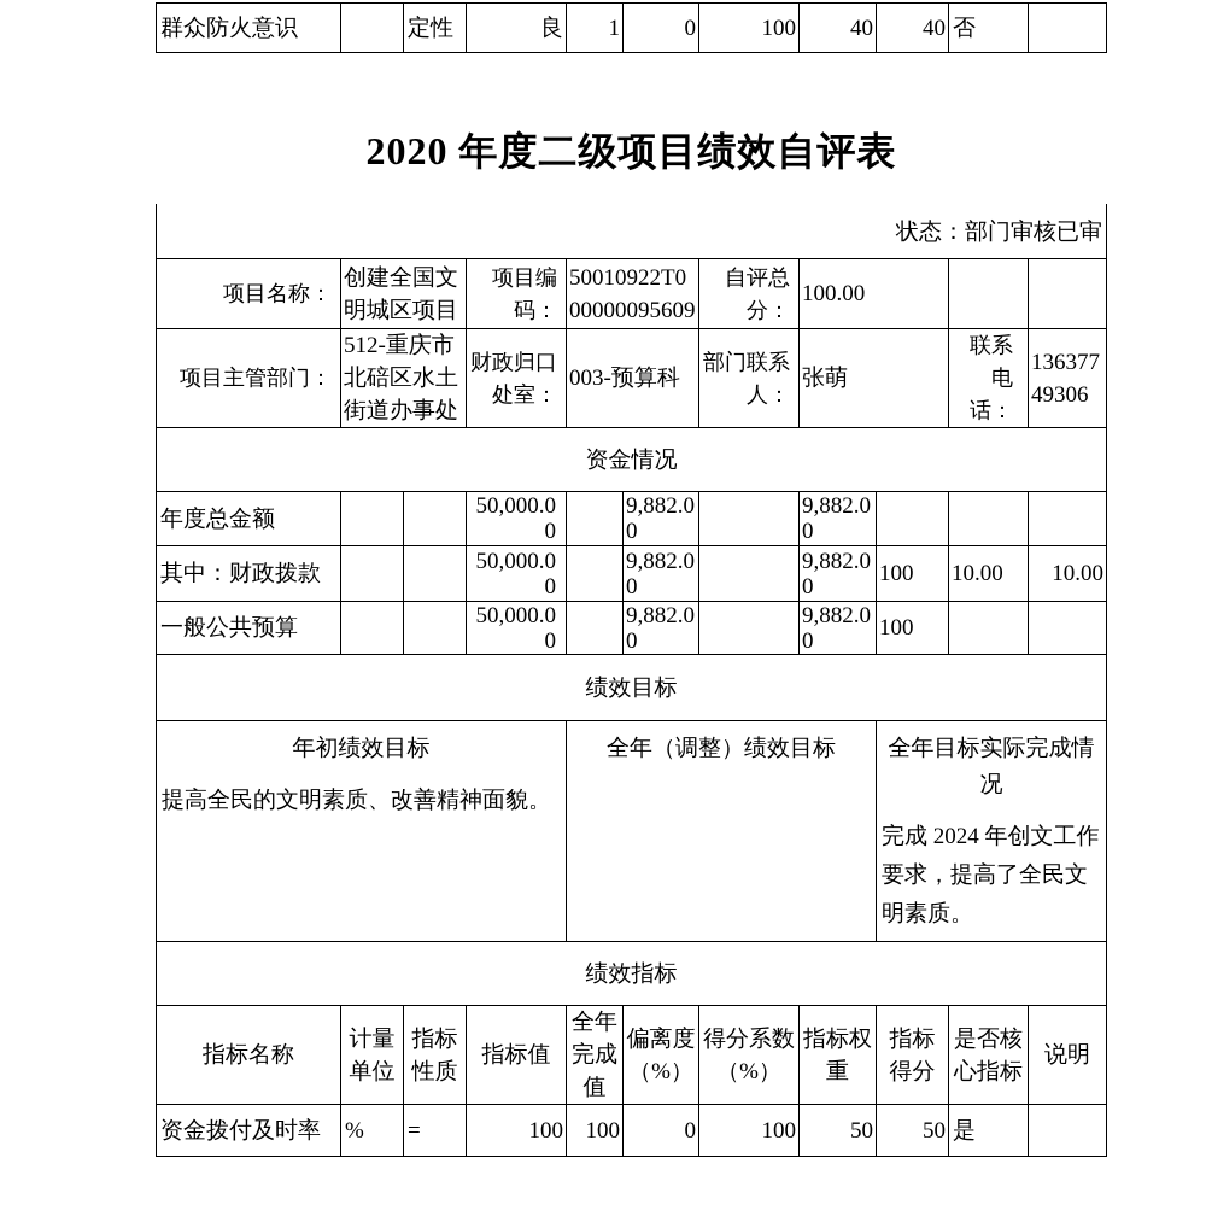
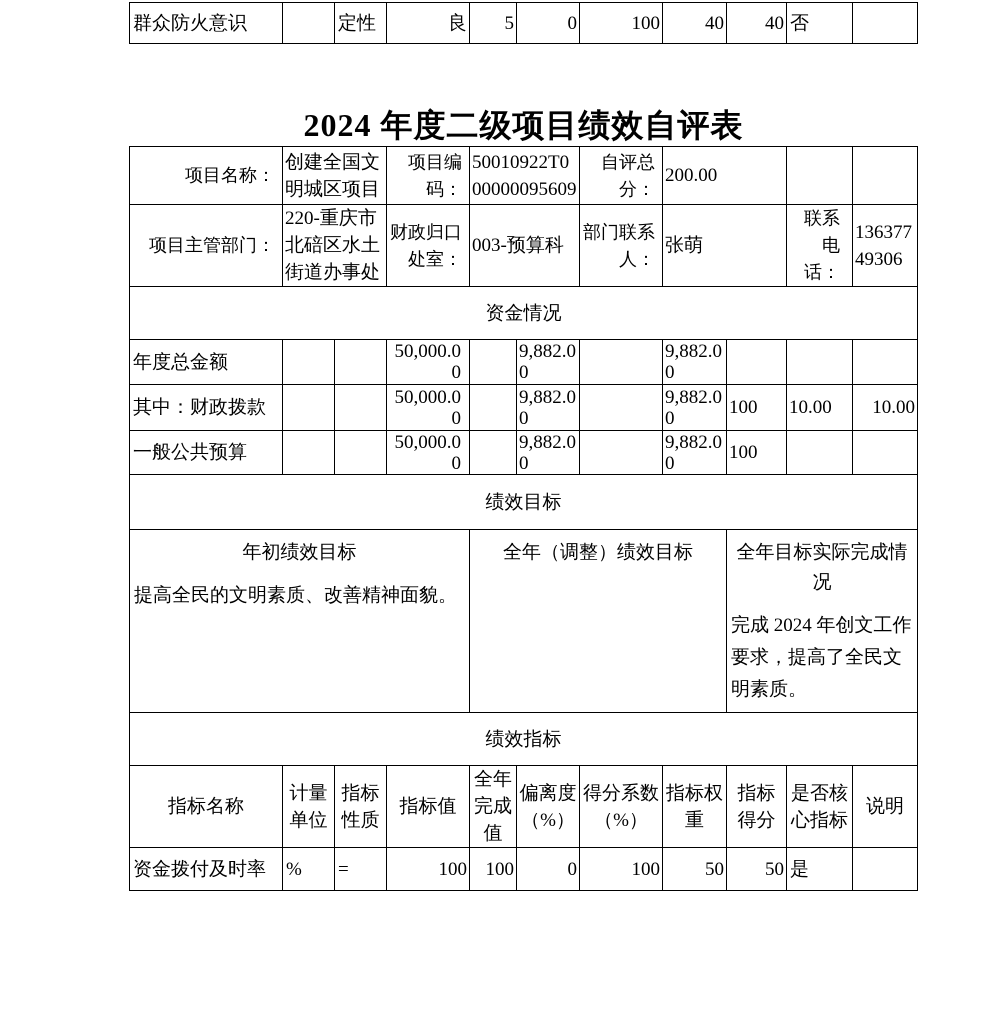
- 群众防火意识		定性	良	1	0	100	40	40	否
+ 群众防火意识		定性	良	5	0	100	40	40	否
- 2020 年度二级项目绩效自评表
+ 2024 年度二级项目绩效自评表
- 状态：部门审核已审
- 项目名称：	创建全国文明城区项目	项目编码：	50010922T000000095609	自评总分：	100.00
+ 项目名称：	创建全国文明城区项目	项目编码：	50010922T000000095609	自评总分：	200.00
- 项目主管部门：	512-重庆市北碚区水土街道办事处	财政归口处室：	003-预算科	部门联系人：	张萌	联系电话：	13637749306
+ 项目主管部门：	220-重庆市北碚区水土街道办事处	财政归口处室：	003-预算科	部门联系人：	张萌	联系电话：	13637749306
  资金情况
  年度总金额			50,000.00		9,882.00		9,882.00
  其中：财政拨款			50,000.00		9,882.00		9,882.00	100	10.00	10.00
  一般公共预算			50,000.00		9,882.00		9,882.00	100
  绩效目标
  年初绩效目标 提高全民的文明素质、改善精神面貌。	全年（调整）绩效目标	全年目标实际完成情况 完成 2024 年创文工作要求，提高了全民文明素质。
  绩效指标
  指标名称	计量单位	指标性质	指标值	全年完成值	偏离度（%）	得分系数（%）	指标权重	指标得分	是否核心指标	说明
  资金拨付及时率	%	=	100	100	0	100	50	50	是
